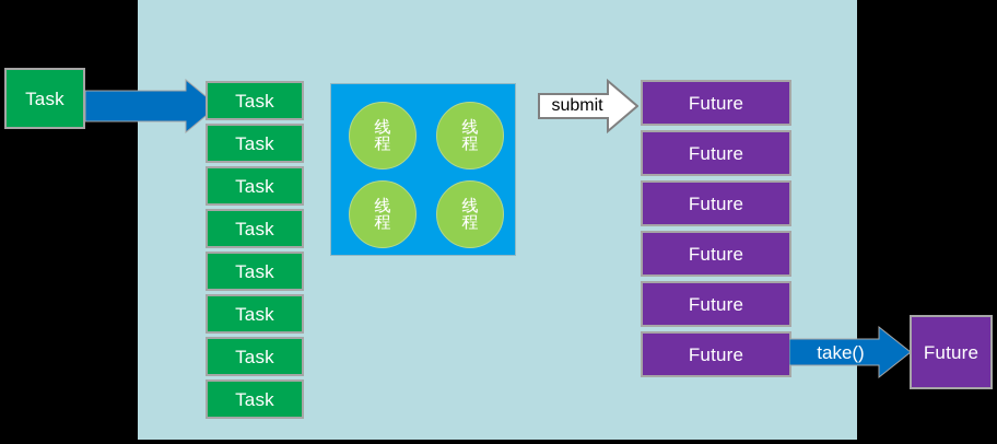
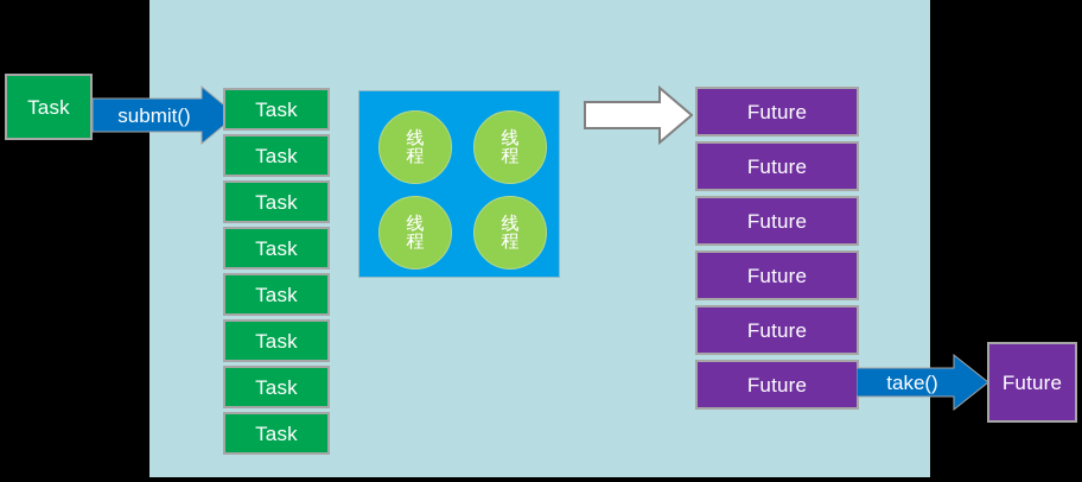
  Task
+ submit()
  Task
  Task
  Task
  Task
  Task
  Task
  Task
  Task
  线
  程
  线
  程
  线
  程
  线
  程
- submit
  Future
  Future
  Future
  Future
  Future
  Future
  take()
  Future
